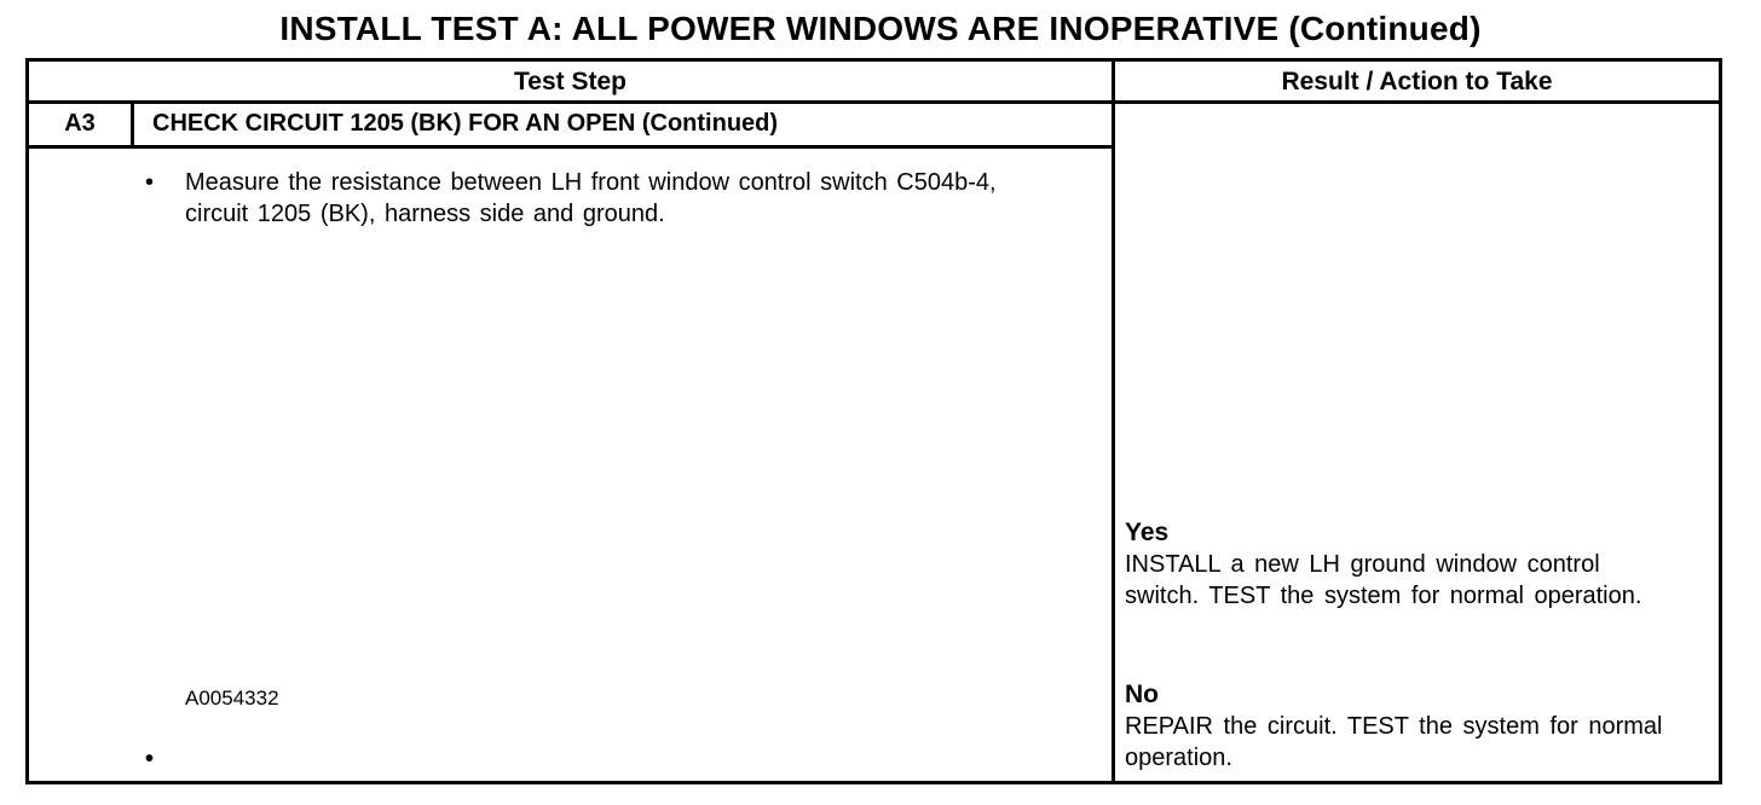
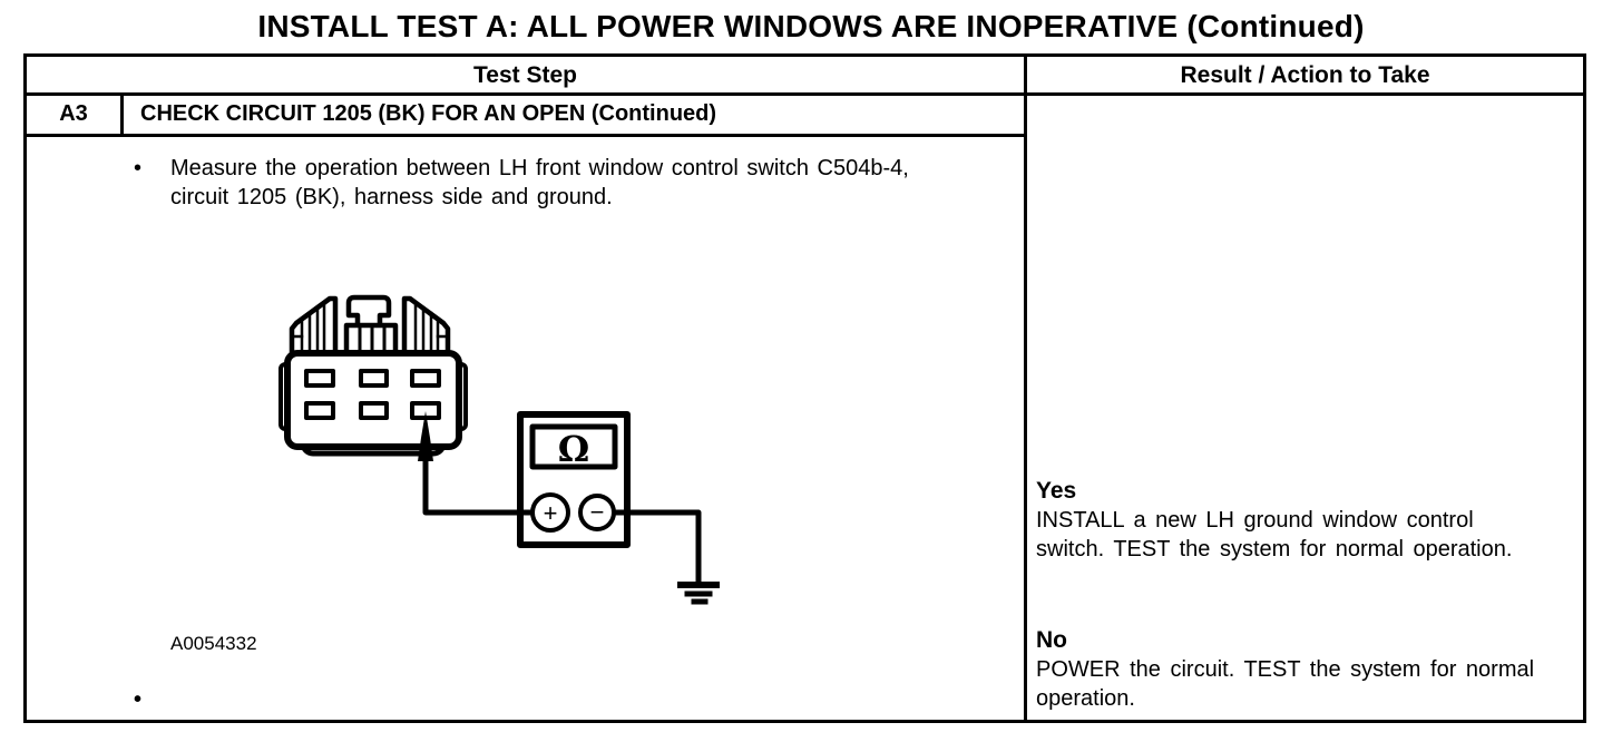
  INSTALL TEST A: ALL POWER WINDOWS ARE INOPERATIVE (Continued)
  Test Step
  Result / Action to Take
  A3
  CHECK CIRCUIT 1205 (BK) FOR AN OPEN (Continued)
  •
- Measure the resistance between LH front window control switch C504b-4, circuit 1205 (BK), harness side and ground.
+ Measure the operation between LH front window control switch C504b-4, circuit 1205 (BK), harness side and ground.
+ Ω
+ +
+ −
  A0054332
  •
  Yes
  INSTALL a new LH ground window control switch. TEST the system for normal operation.
  No
- REPAIR the circuit. TEST the system for normal operation.
+ POWER the circuit. TEST the system for normal operation.
